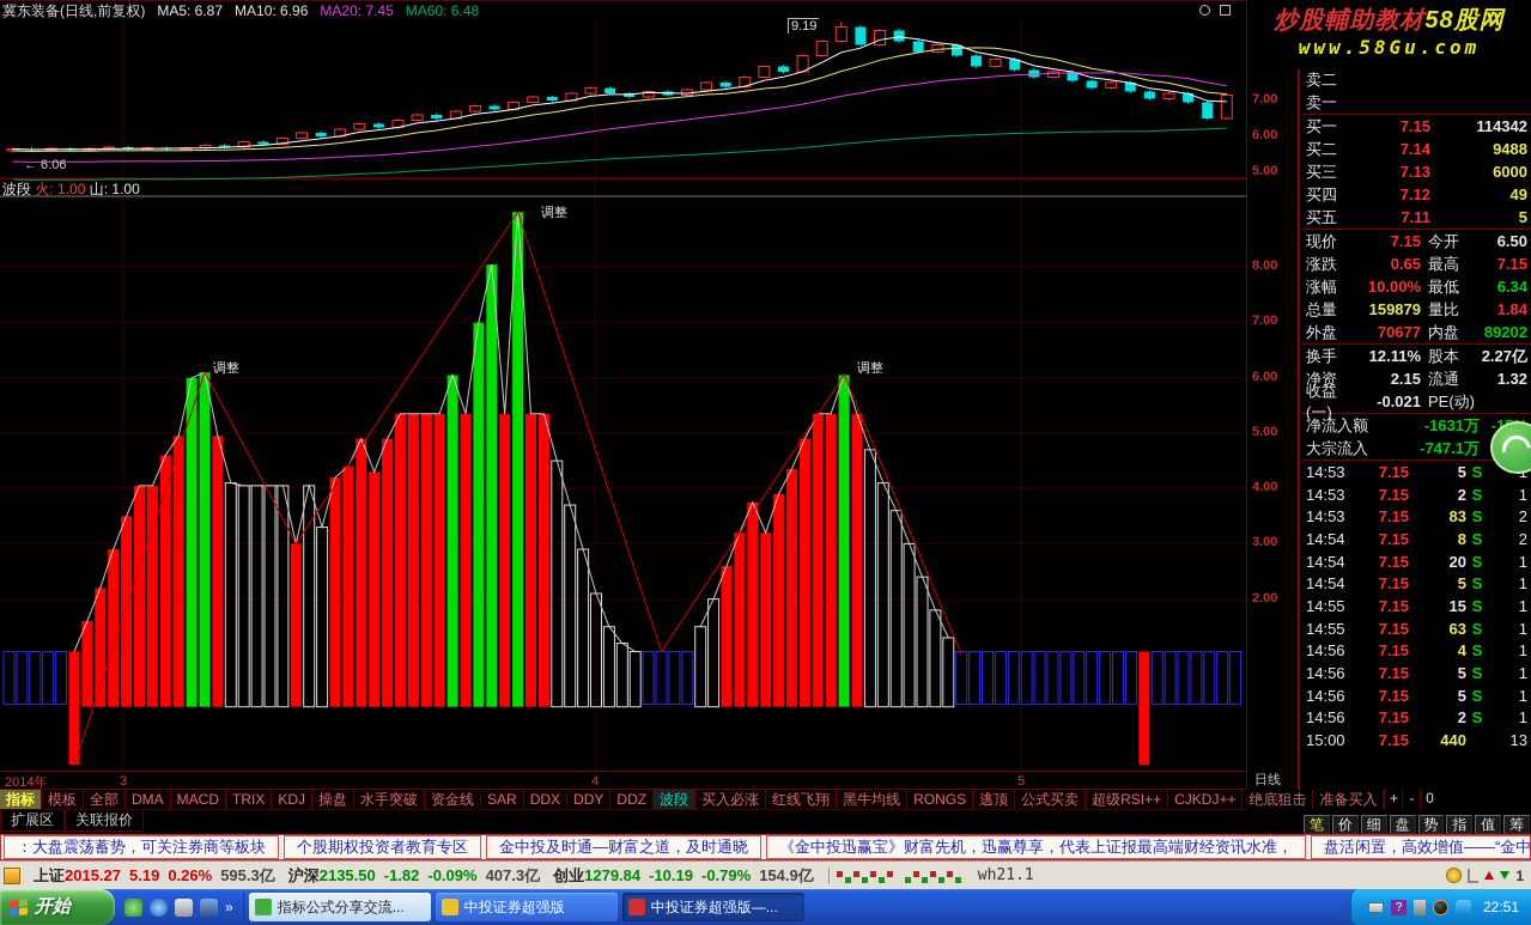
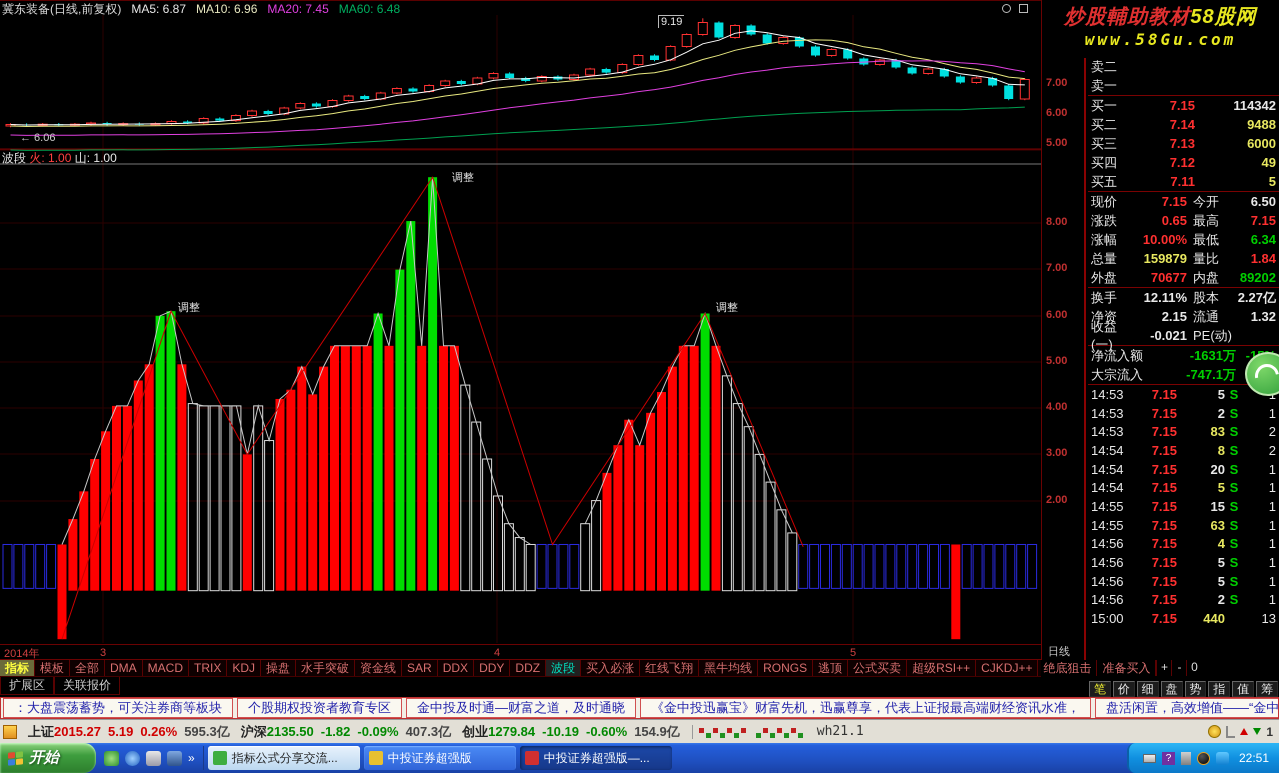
  冀东装备(日线,前复权) MA5: 6.87 MA10: 6.96 MA20: 7.45 MA60: 6.48
  ← 6.06
  9.19
  波段 火: 1.00 山: 1.00
  调整
  调整
  调整
  2014年
  3
  4
  5
  7.00
  6.00
  5.00
  8.00
  7.00
  6.00
  5.00
  4.00
  3.00
  2.00
  日线
  卖二
  卖一
  买一
  7.15
  114342
  买二
  7.14
  9488
  买三
  7.13
  6000
  买四
  7.12
  49
  买五
  7.11
  5
  现价
  7.15
  今开
  6.50
  涨跌
  0.65
  最高
  7.15
  涨幅
  10.00%
  最低
  6.34
  总量
  159879
  量比
  1.84
  外盘
  70677
  内盘
  89202
  换手
  12.11%
  股本
  2.27亿
  净资
  2.15
  流通
  1.32
  收益(一)
  -0.021
  PE(动)
  净流入额
  -1631万
  大宗流入
  -747.1万
  14:53
  7.15
  5
  S
  14:53
  7.15
  2
  S
  1
  14:53
  7.15
  83
  S
  2
  14:54
  7.15
  8
  S
  2
  14:54
  7.15
  20
  S
  1
  14:54
  7.15
  5
  S
  1
  14:55
  7.15
  15
  S
  1
  14:55
  7.15
  63
  S
  1
  14:56
  7.15
  4
  S
  1
  14:56
  7.15
  5
  S
  1
  14:56
  7.15
  5
  S
  1
  14:56
  7.15
  2
  S
  1
  15:00
  7.15
  440
  13
  笔
  价
  细
  盘
  势
  指
  值
  筹
  炒股輔助教材58股网
  www.58Gu.com
  指标
  模板
  全部
  DMA
  MACD
  TRIX
  KDJ
  操盘
  水手突破
  资金线
  SAR
  DDX
  DDY
  DDZ
  波段
  买入必涨
  红线飞翔
  黑牛均线
  RONGS
  逃顶
  公式买卖
  超级RSI++
  CJKDJ++
  绝底狙击
  准备买入
  +
  -
  0
  扩展区
  关联报价
  ：大盘震荡蓄势，可关注券商等板块
  个股期权投资者教育专区
  金中投及时通—财富之道，及时通晓
  《金中投迅赢宝》财富先机，迅赢尊享，代表上证报最高端财经资讯水准，
  盘活闲置，高效增值——“金中
  上证
  2015.27
  5.19
  0.26%
  595.3亿
  沪深
  2135.50
  -1.82
  -0.09%
  407.3亿
  创业
  1279.84
  -10.19
- -0.79%
+ -0.60%
  154.9亿
  wh21.1
  1
  开始
  »
  指标公式分享交流...
  中投证券超强版
  中投证券超强版—...
  ?
  22:51
